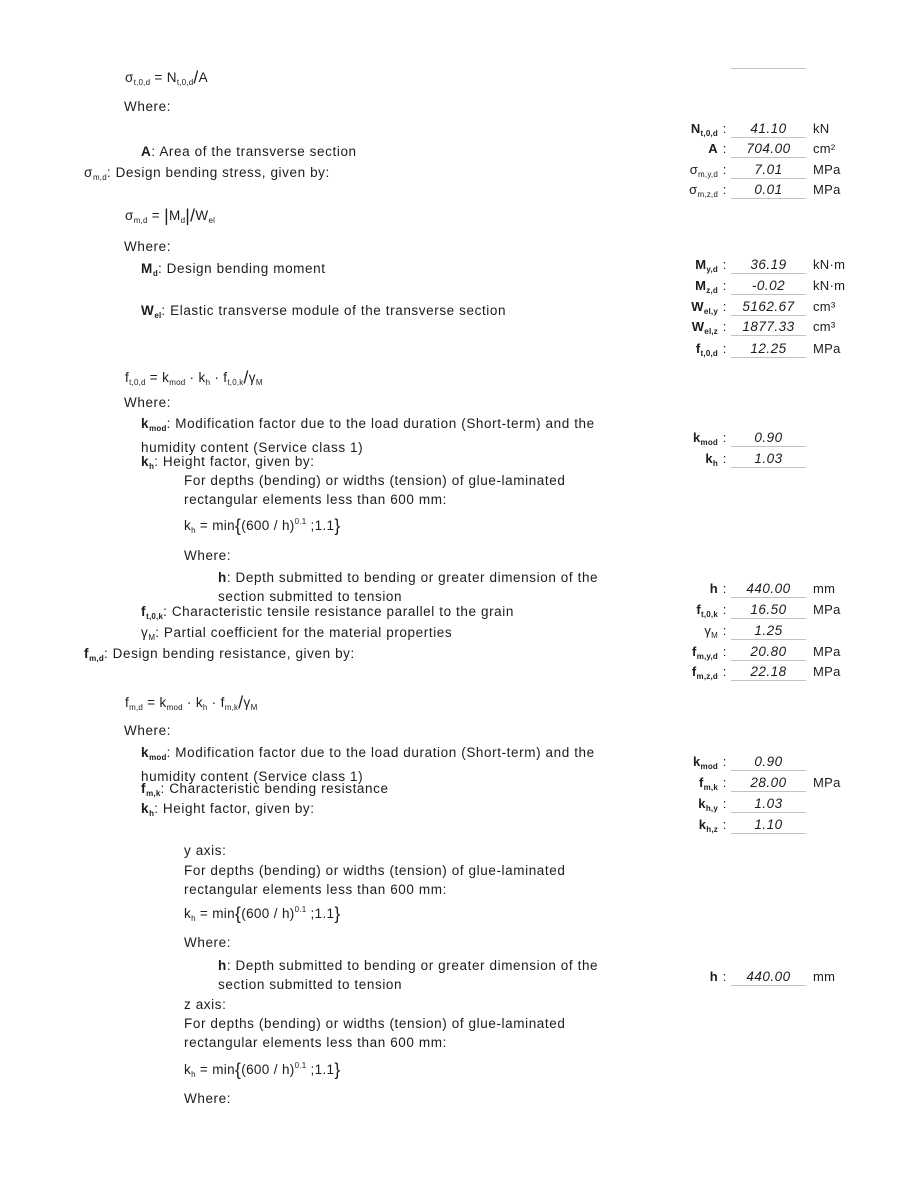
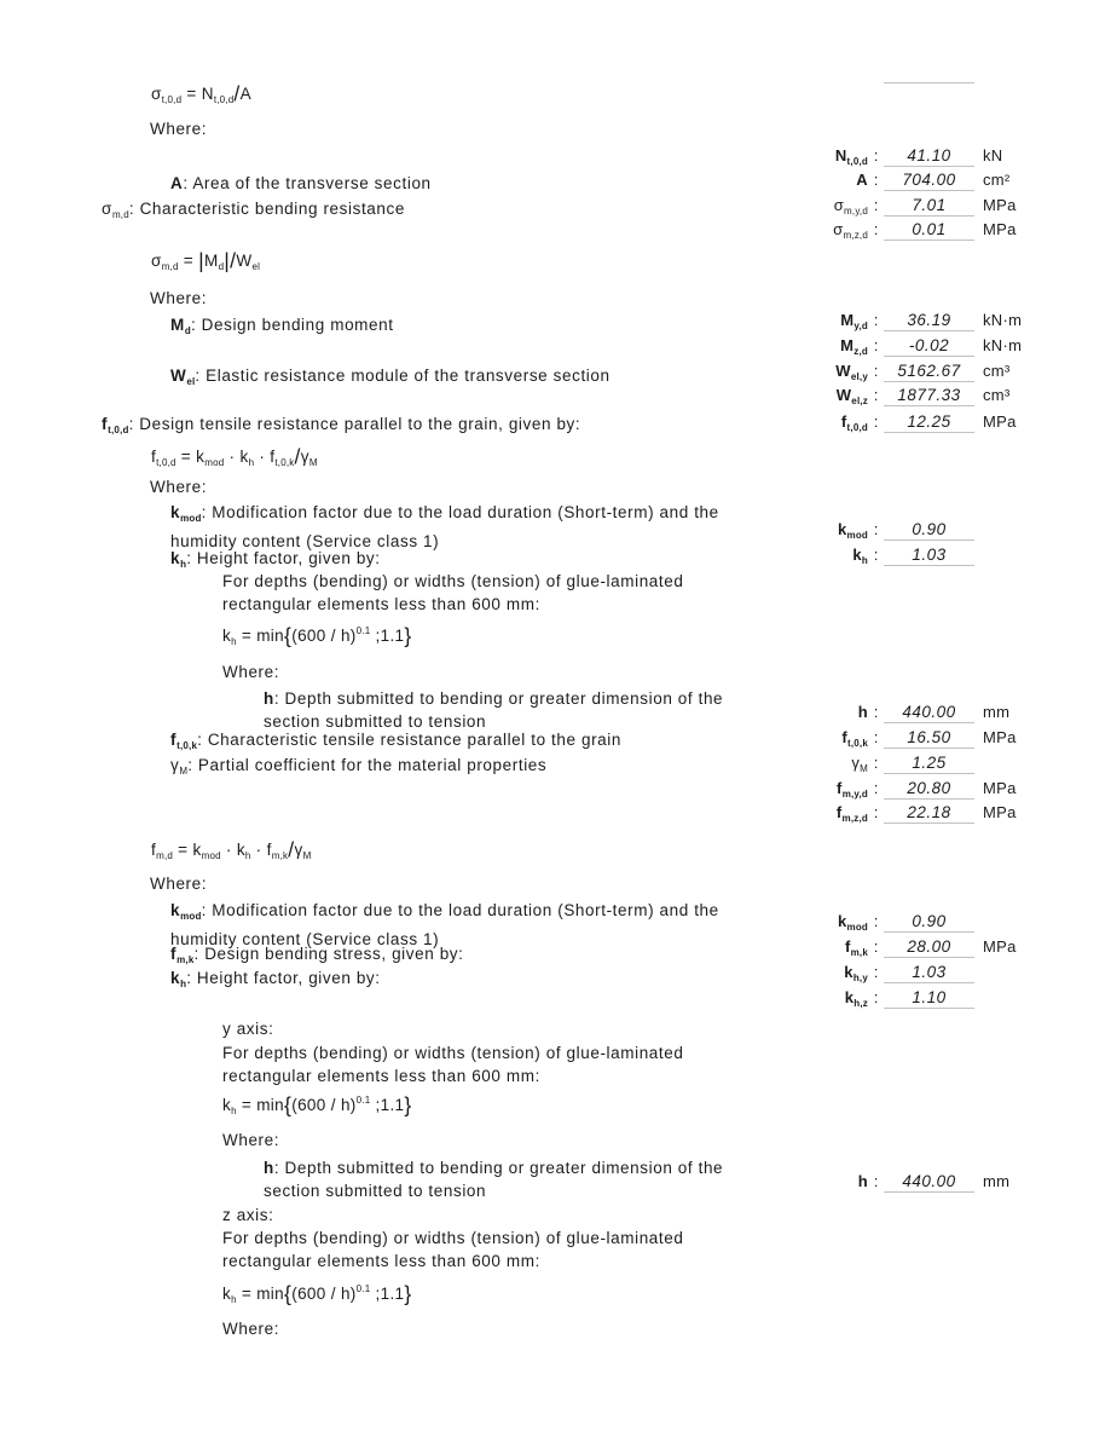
  σt,0,d = Nt,0,d/A
  Where:
  A: Area of the transverse section
- σm,d: Design bending stress, given by:
+ σm,d: Characteristic bending resistance
  σm,d = |Md|/Wel
  Where:
  Md: Design bending moment
- Wel: Elastic transverse module of the transverse section
+ Wel: Elastic resistance module of the transverse section
+ ft,0,d: Design tensile resistance parallel to the grain, given by:
  ft,0,d = kmod · kh · ft,0,k/γM
  Where:
  kmod: Modification factor due to the load duration (Short-term) and the
  humidity content (Service class 1)
  kh: Height factor, given by:
  For depths (bending) or widths (tension) of glue-laminated
  rectangular elements less than 600 mm:
  kh = min{(600 / h)0.1 ;1.1}
  Where:
  h: Depth submitted to bending or greater dimension of the
  section submitted to tension
  ft,0,k: Characteristic tensile resistance parallel to the grain
  γM: Partial coefficient for the material properties
- fm,d: Design bending resistance, given by:
  fm,d = kmod · kh · fm,k/γM
  Where:
  kmod: Modification factor due to the load duration (Short-term) and the
  humidity content (Service class 1)
- fm,k: Characteristic bending resistance
+ fm,k: Design bending stress, given by:
  kh: Height factor, given by:
  y axis:
  For depths (bending) or widths (tension) of glue-laminated
  rectangular elements less than 600 mm:
  kh = min{(600 / h)0.1 ;1.1}
  Where:
  h: Depth submitted to bending or greater dimension of the
  section submitted to tension
  z axis:
  For depths (bending) or widths (tension) of glue-laminated
  rectangular elements less than 600 mm:
  kh = min{(600 / h)0.1 ;1.1}
  Where:
  Nt,0,d
  :
  41.10
  kN
  A
  :
  704.00
  cm²
  σm,y,d
  :
  7.01
  MPa
  σm,z,d
  :
  0.01
  MPa
  My,d
  :
  36.19
  kN·m
  Mz,d
  :
  -0.02
  kN·m
  Wel,y
  :
  5162.67
  cm³
  Wel,z
  :
  1877.33
  cm³
  ft,0,d
  :
  12.25
  MPa
  kmod
  :
  0.90
  kh
  :
  1.03
  h
  :
  440.00
  mm
  ft,0,k
  :
  16.50
  MPa
  γM
  :
  1.25
  fm,y,d
  :
  20.80
  MPa
  fm,z,d
  :
  22.18
  MPa
  kmod
  :
  0.90
  fm,k
  :
  28.00
  MPa
  kh,y
  :
  1.03
  kh,z
  :
  1.10
  h
  :
  440.00
  mm
